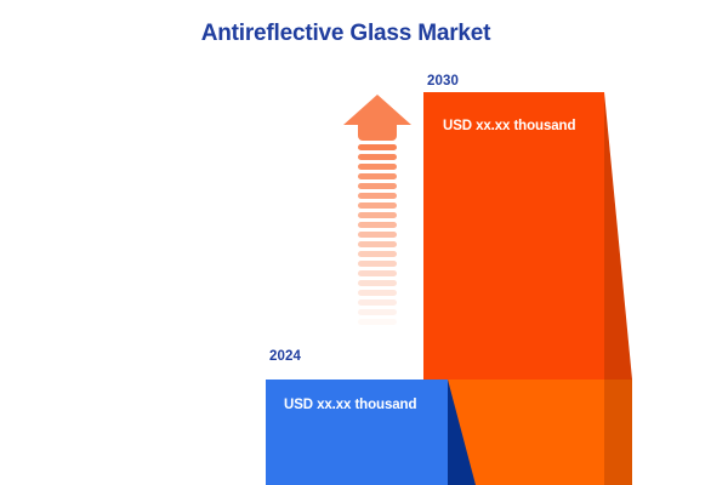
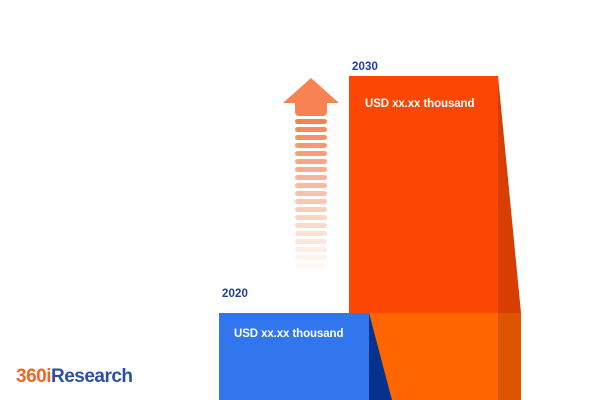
- Antireflective Glass Market
  2030
  USD xx.xx thousand
- 2024
+ 2020
  USD xx.xx thousand
+ 360iResearch
